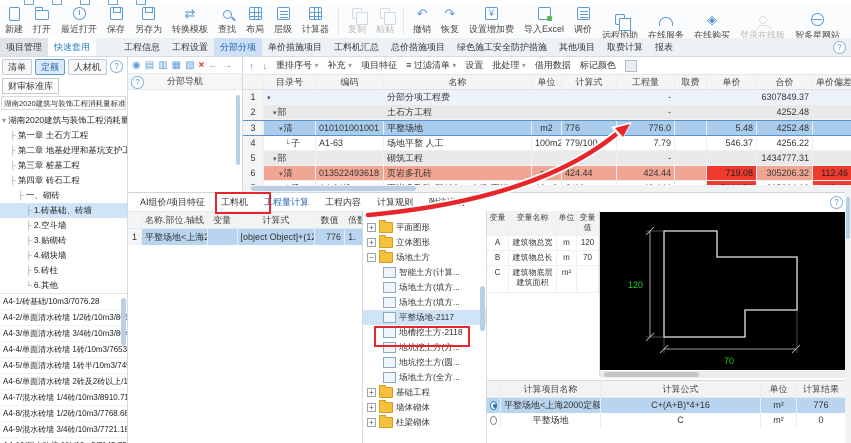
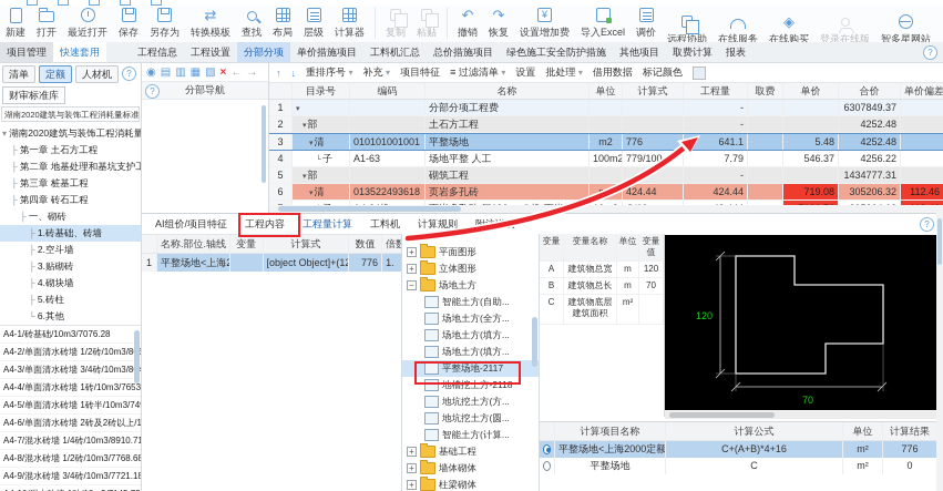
  新建
  打开
  最近打开
  保存
  另存为
  ⇄
  转换模板
  查找
  布局
  层级
  计算器
  复制
  粘贴
  ↶
  撤销
  ↷
  恢复
  设置增加费
  导入Excel
  调价
  远程协助
  在线服务
  ◈
  在线购买
  登录在线版
  智多星网站
  项目管理
  快速套用
  工程信息
  工程设置
  分部分项
  单价措施项目
  工料机汇总
  总价措施项目
  绿色施工安全防护措施
  其他项目
  取费计算
  报表
  ?
  清单
  定额
  人材机
  ?
  财审标准库
  湖南2020建筑与装饰工程消耗量标准
  ⌄
  ▾ 湖南2020建筑与装饰工程消耗量
  ├ 第一章 土石方工程
  ├ 第二章 地基处理和基坑支护工
  ├ 第三章 桩基工程
  ├ 第四章 砖石工程
  ├ 一、砌砖
  ├ 1.砖基础、砖墙
  ├ 2.空斗墙
  ├ 3.贴砌砖
  ├ 4.砌块墙
  ├ 5.砖柱
  └ 6.其他
  A4-1/砖基础/10m3/7076.28
  A4-2/单面清水砖墙 1/2砖/10m3/8
  A4-3/单面清水砖墙 3/4砖/10m3/8
  A4-4/单面清水砖墙 1砖/10m3/7653
  A4-5/单面清水砖墙 1砖半/10m3/74
  A4-6/单面清水砖墙 2砖及2砖以上/1
  A4-7/混水砖墙 1/4砖/10m3/8910.71
  A4-8/混水砖墙 1/2砖/10m3/7768.68
  A4-9/混水砖墙 3/4砖/10m3/7721.18
  ◉
  ▤
  ▥
  ▦
  ▧
  ×
  ←
  →
  ?
  分部导航
  ↑
  ↓
  重排序号 ▾
  补充 ▾
  项目特征
  ≡ 过滤清单 ▾
  设置
  批处理 ▾
  借用数据
  标记颜色
  目录号
  编码
  名称
  单位
  计算式
  工程量
  取费
  单价
  合价
  单价偏差
  1
  分部分项工程费
  -
  6307849.37
  2
  土石方工程
  -
  4252.48
  3
  010101001001
  平整场地
  m2
  776
- 776.0
+ 641.1
  5.48
  4252.48
  4
  A1-63
  场地平整 人工
  100m2
  779/100
  7.79
  546.37
  4256.22
  5
  砌筑工程
  -
  1434777.31
  6
  013522493618
  页岩多孔砖
  424.44
  424.44
  719.08
  305206.32
  112.46
  AI组价/项目特征
- 工料机
+ 工程内容
  工程量计算
- 工程内容
+ 工料机
  计算规则
  ?
  名称.部位.轴线
  变量
  计算式
  数值
  倍数
  1
  [object Object]+(12
  776
  1.
  +
  平面图形
  +
  立体图形
  −
  场地土方
+ 智能土方(自助...
- 智能土方(计算...
+ 场地土方(全方...
  场地土方(填方...
  场地土方(填方...
  平整场地-2117
  地槽挖土方-2118
  地坑挖土方(方...
  地坑挖土方(圆...
- 场地土方(全方...
+ 智能土方(计算...
  +
  基础工程
  +
  墙体砌体
  +
  柱梁砌体
  变量
  变量名称
  单位
  变量值
  A
  建筑物总宽
  m
  120
  B
  建筑物总长
  m
  70
  C
  建筑物底层建筑面积
  m²
  120
  70
  计算项目名称
  计算公式
  单位
  计算结果
  平整场地<上海2000定额
  C+(A+B)*4+16
  m²
  776
  平整场地
  C
  m²
  0
